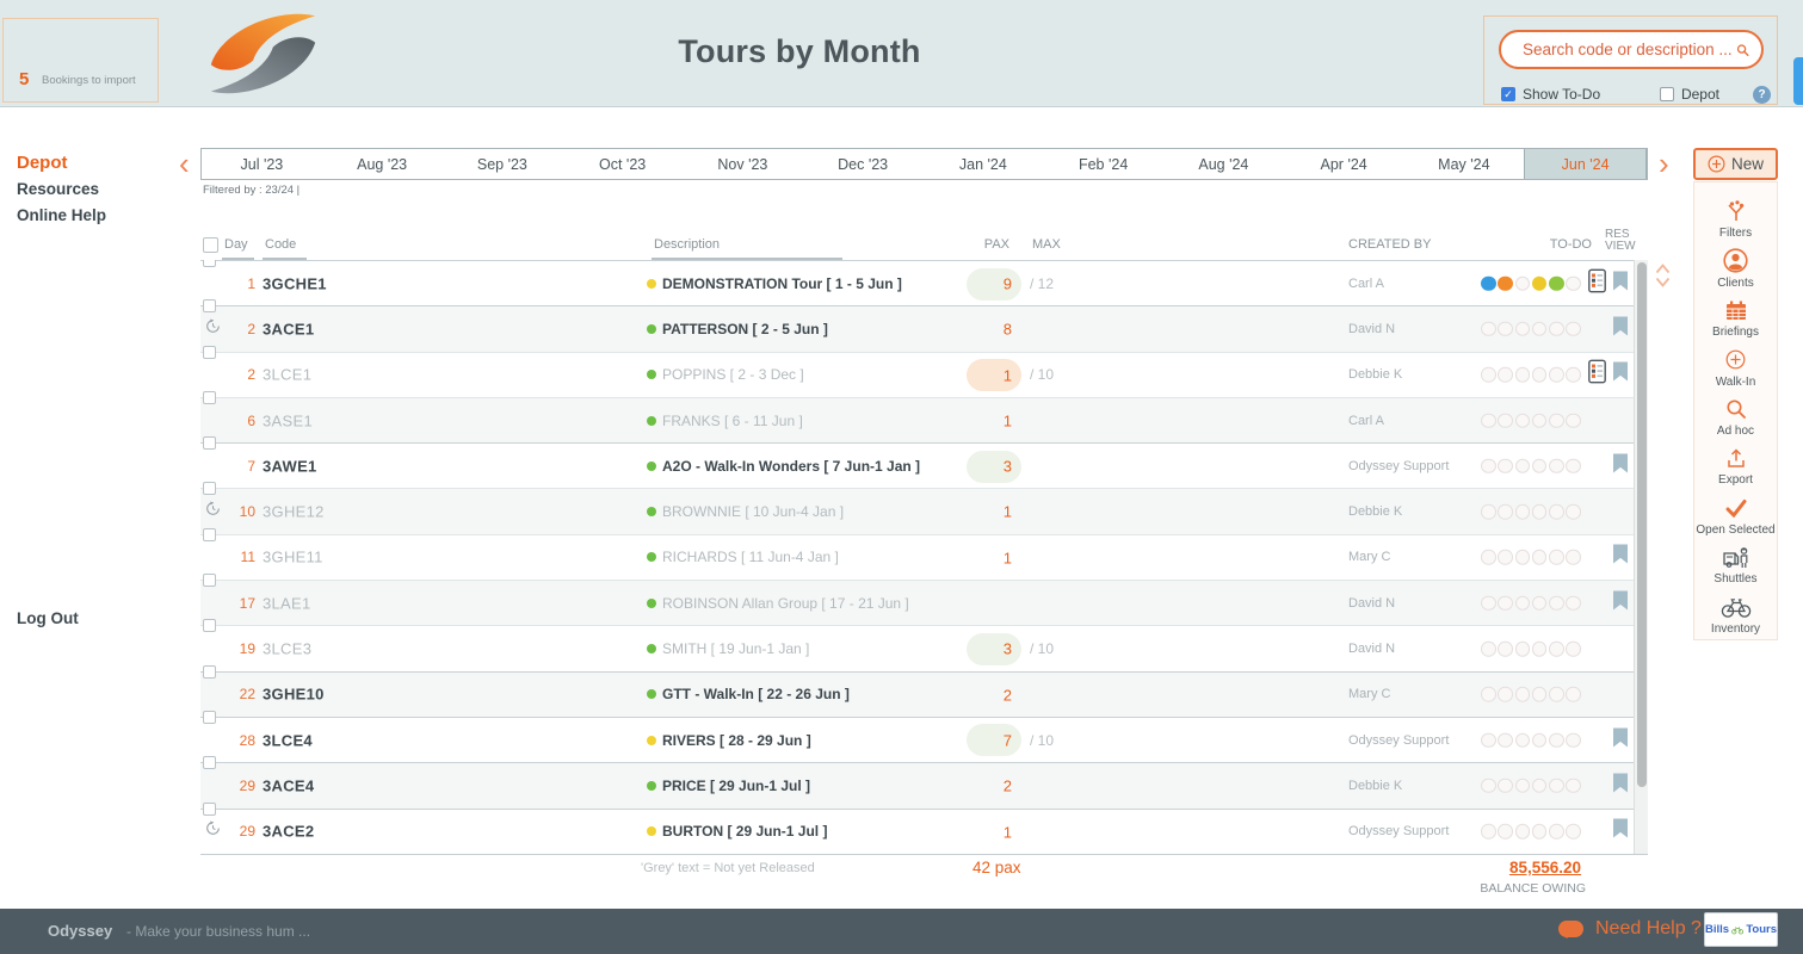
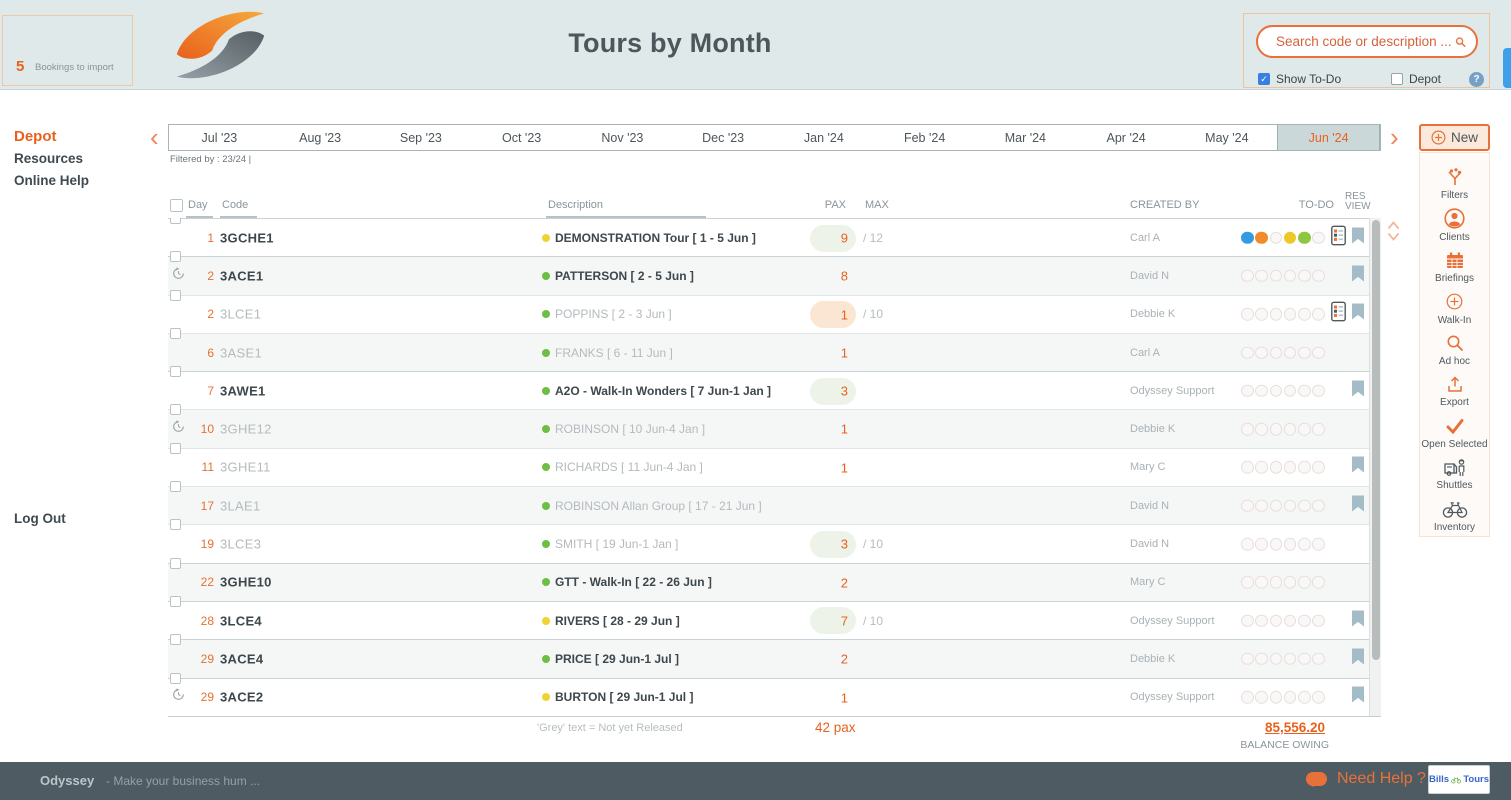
  5
  Bookings to import
  Tours by Month
  Search code or description ...
  ✓
  Show To-Do
  Depot
  ?
  Depot
  Resources
  Online Help
  Log Out
  ‹
  Jul '23
  Aug '23
  Sep '23
  Oct '23
  Nov '23
  Dec '23
  Jan '24
  Feb '24
- Aug '24
+ Mar '24
  Apr '24
  May '24
  Jun '24
  ›
  Filtered by : 23/24 |
  Day
  Code
  Description
  PAX
  MAX
  CREATED BY
  TO-DO
  RES
  VIEW
  1
  3GCHE1
  DEMONSTRATION Tour [ 1 - 5 Jun ]
  9
  / 12
  Carl A
  2
  3ACE1
  PATTERSON [ 2 - 5 Jun ]
  8
  David N
  2
  3LCE1
- POPPINS [ 2 - 3 Dec ]
+ POPPINS [ 2 - 3 Jun ]
  1
  / 10
  Debbie K
  6
  3ASE1
  FRANKS [ 6 - 11 Jun ]
  1
  Carl A
  7
  3AWE1
  A2O - Walk-In Wonders [ 7 Jun-1 Jan ]
  3
  Odyssey Support
  10
  3GHE12
- BROWNNIE [ 10 Jun-4 Jan ]
+ ROBINSON [ 10 Jun-4 Jan ]
  1
  Debbie K
  11
  3GHE11
  RICHARDS [ 11 Jun-4 Jan ]
  1
  Mary C
  17
  3LAE1
  ROBINSON Allan Group [ 17 - 21 Jun ]
  David N
  19
  3LCE3
  SMITH [ 19 Jun-1 Jan ]
  3
  / 10
  David N
  22
  3GHE10
  GTT - Walk-In [ 22 - 26 Jun ]
  2
  Mary C
  28
  3LCE4
  RIVERS [ 28 - 29 Jun ]
  7
  / 10
  Odyssey Support
  29
  3ACE4
  PRICE [ 29 Jun-1 Jul ]
  2
  Debbie K
  29
  3ACE2
  BURTON [ 29 Jun-1 Jul ]
  1
  Odyssey Support
  'Grey' text = Not yet Released
  42 pax
  85,556.20
  BALANCE OWING
  New
  Filters
  Clients
  Briefings
  Walk-In
  Ad hoc
  Export
  Open Selected
  Shuttles
  Inventory
  Odyssey
  - Make your business hum ...
  Need Help ?
  Bills
  Tours
